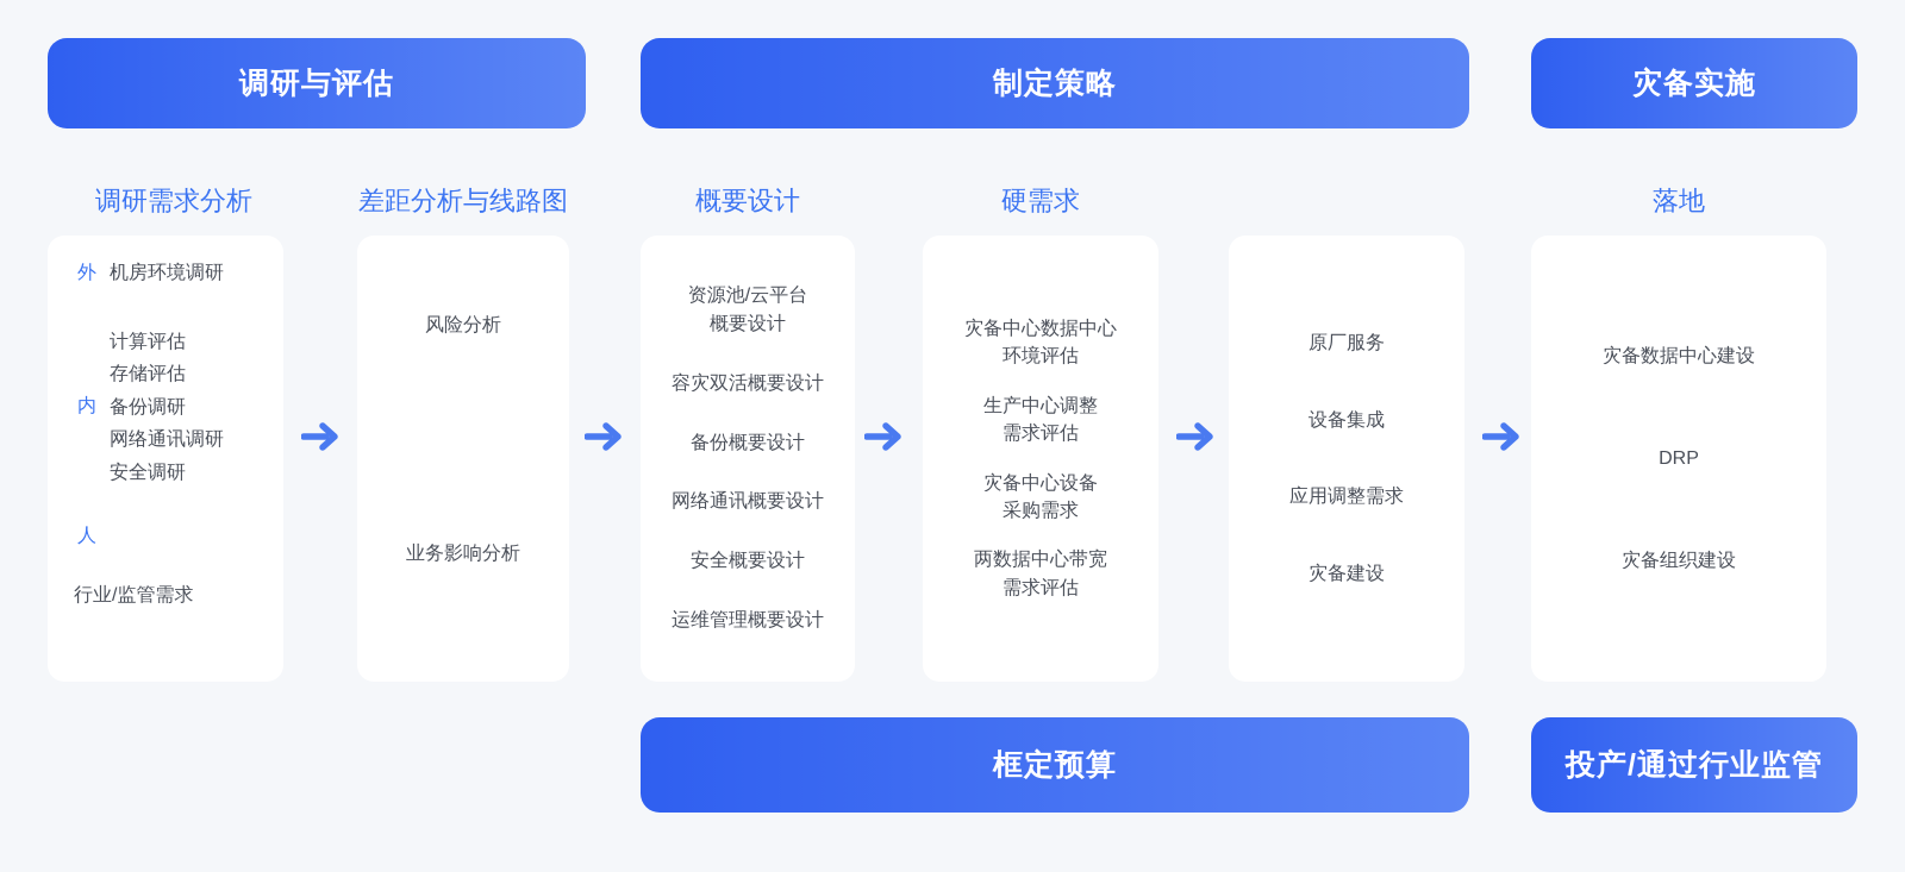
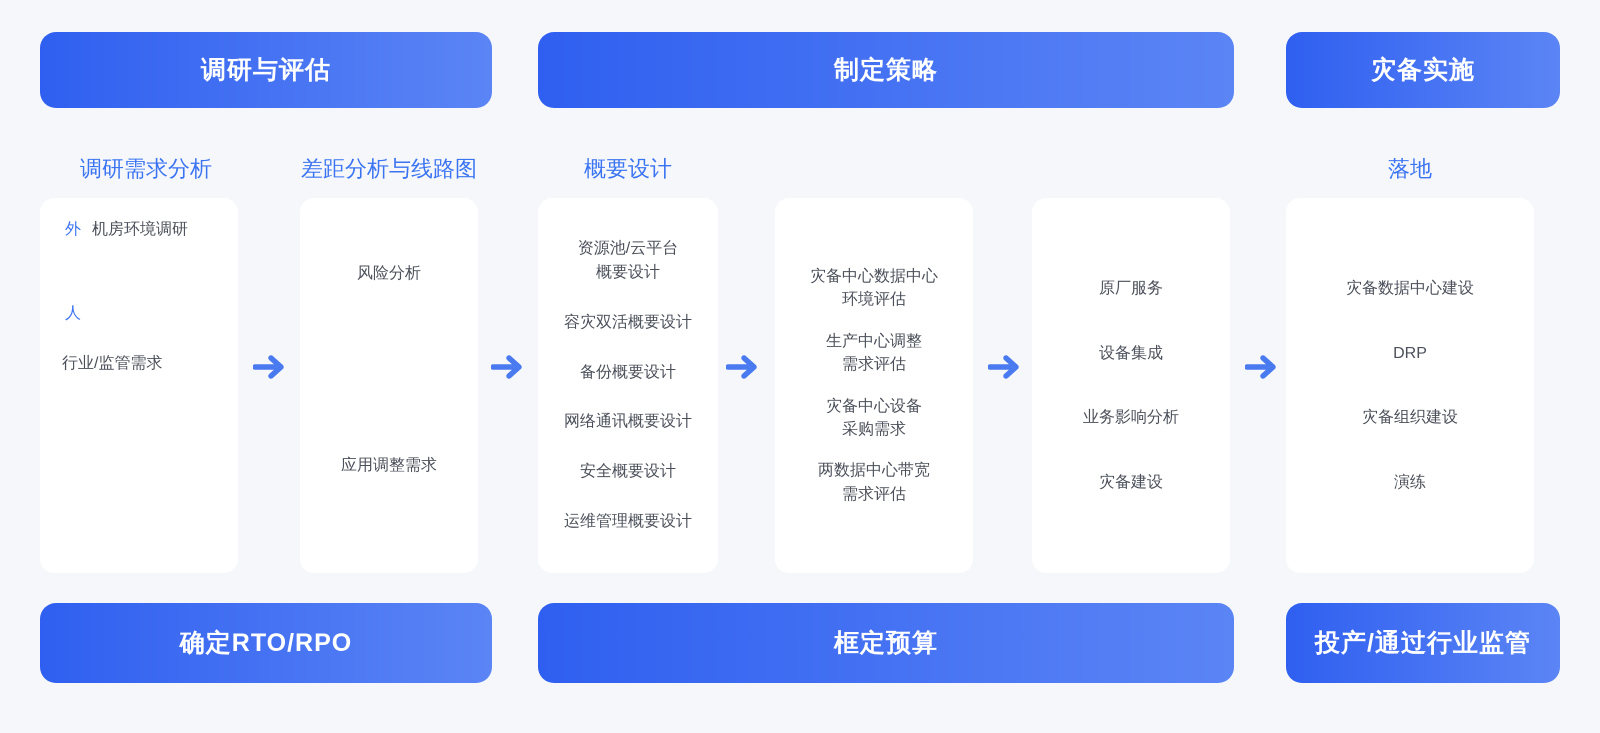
  调研与评估
  制定策略
  灾备实施
  调研需求分析
  差距分析与线路图
  概要设计
- 硬需求
  落地
  外
  机房环境调研
- 内
- 计算评估
- 存储评估
- 备份调研
- 网络通讯调研
- 安全调研
  人
  行业/监管需求
  风险分析
- 业务影响分析
+ 应用调整需求
  资源池/云平台
  概要设计
  容灾双活概要设计
  备份概要设计
  网络通讯概要设计
  安全概要设计
  运维管理概要设计
  灾备中心数据中心
  环境评估
  生产中心调整
  需求评估
  灾备中心设备
  采购需求
  两数据中心带宽
  需求评估
  原厂服务
  设备集成
- 应用调整需求
+ 业务影响分析
  灾备建设
  灾备数据中心建设
  DRP
  灾备组织建设
+ 演练
+ 确定RTO/RPO
  框定预算
  投产/通过行业监管
